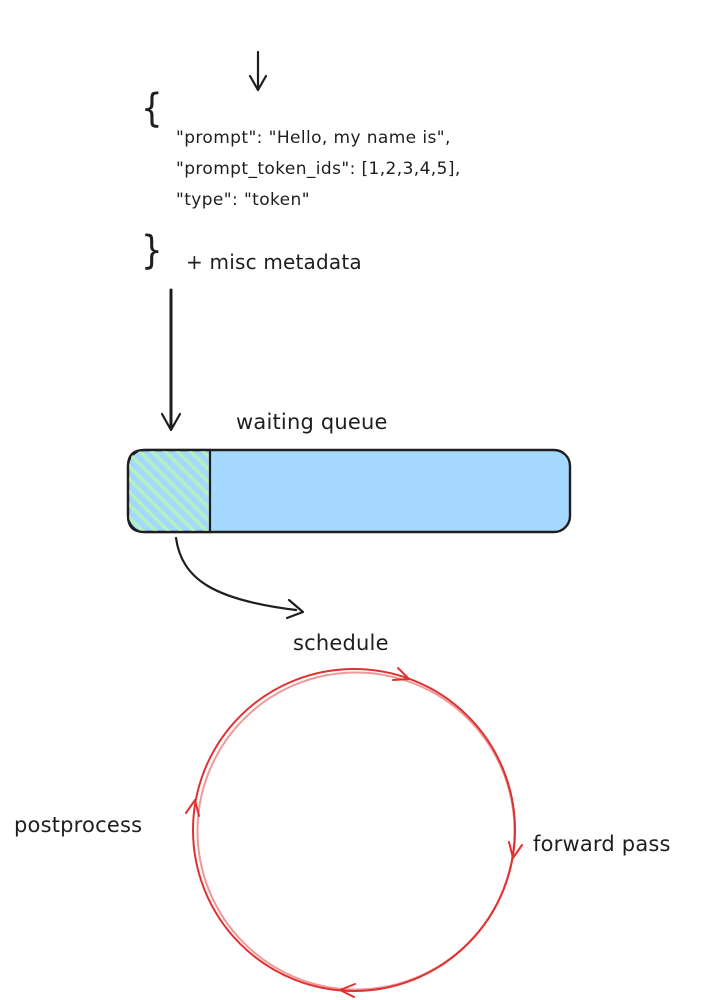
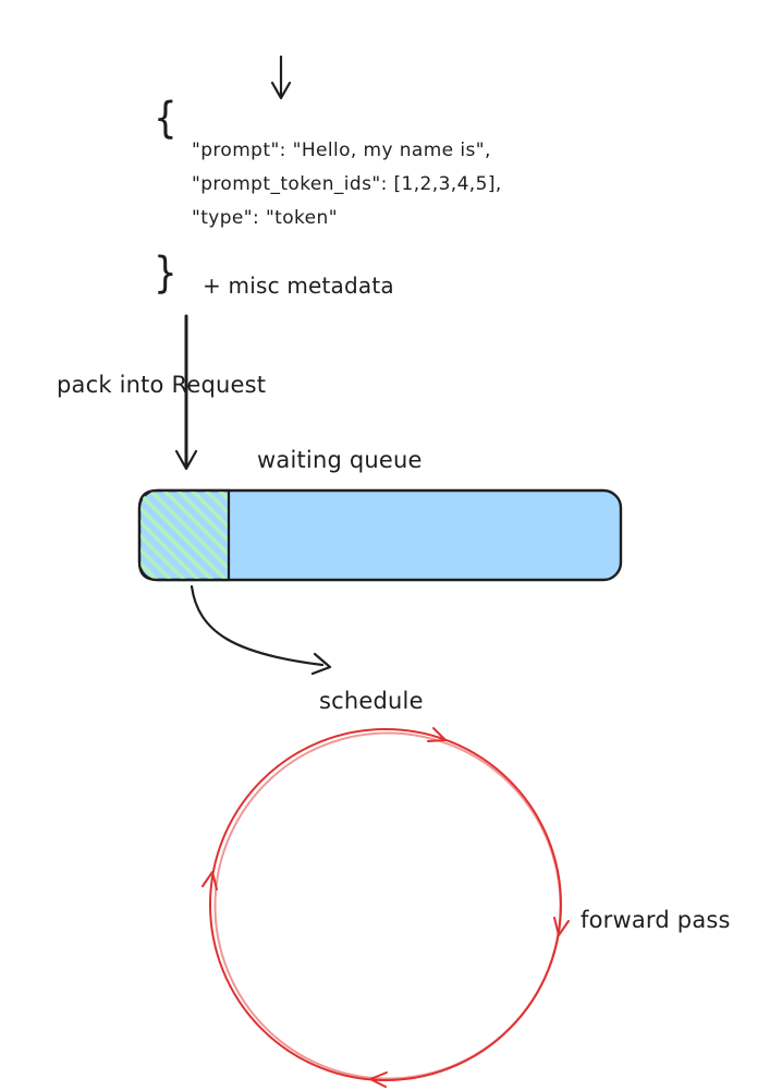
  {
  "prompt": "Hello, my name is",
  "prompt_token_ids": [1,2,3,4,5],
  "type": "token"
  }
  + misc metadata
+ pack into Request
  waiting queue
  schedule
  forward pass
- postprocess
